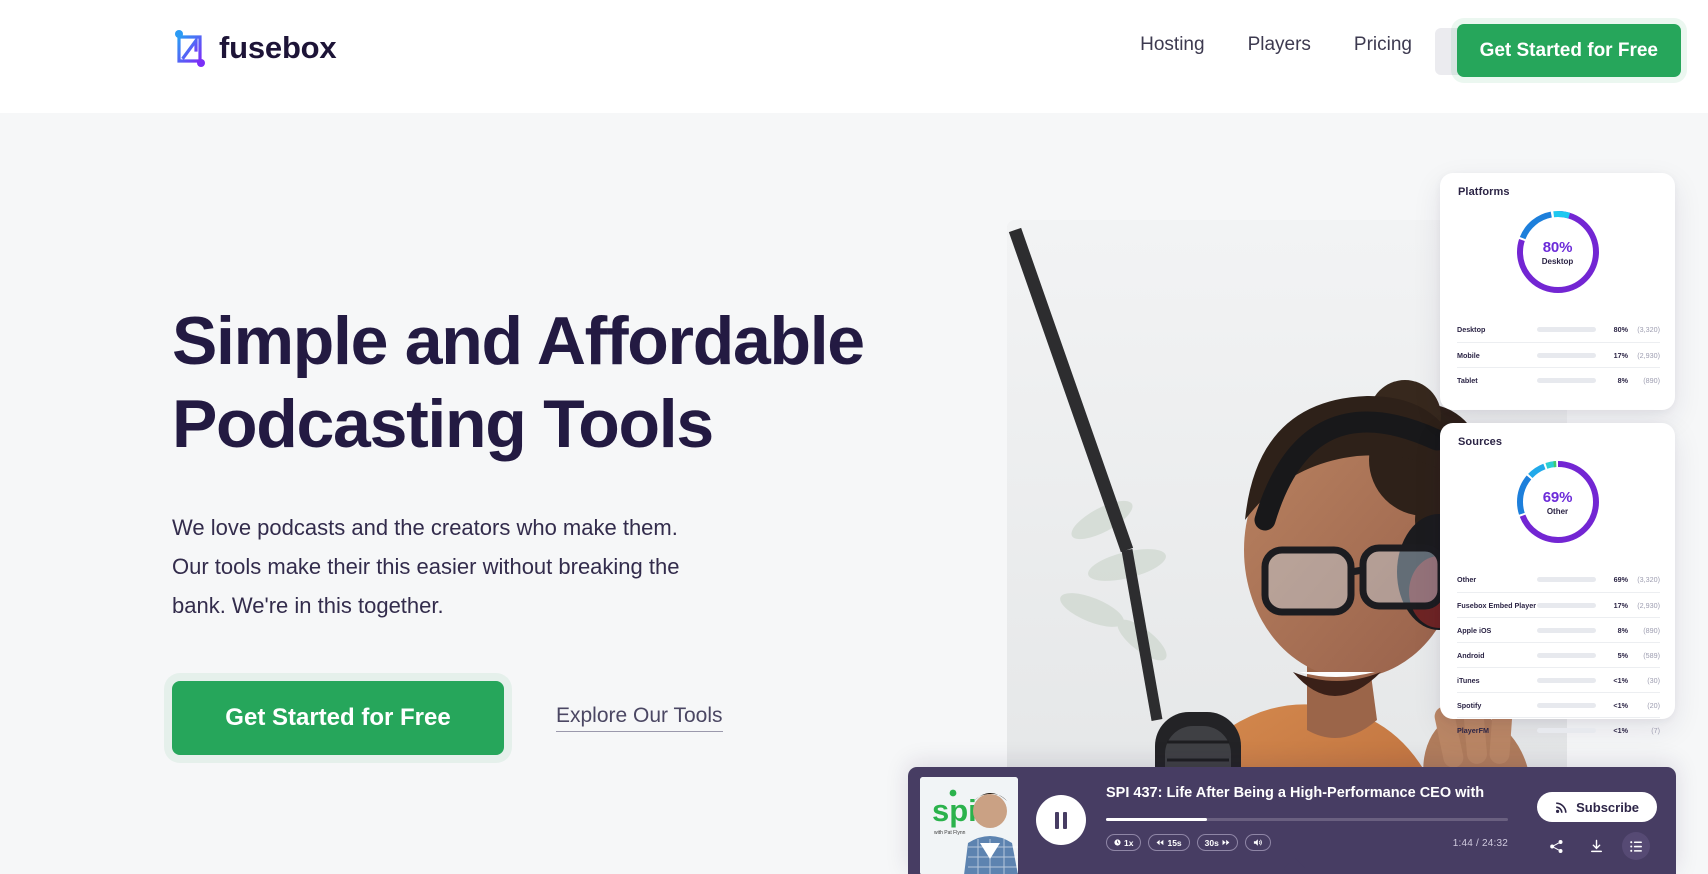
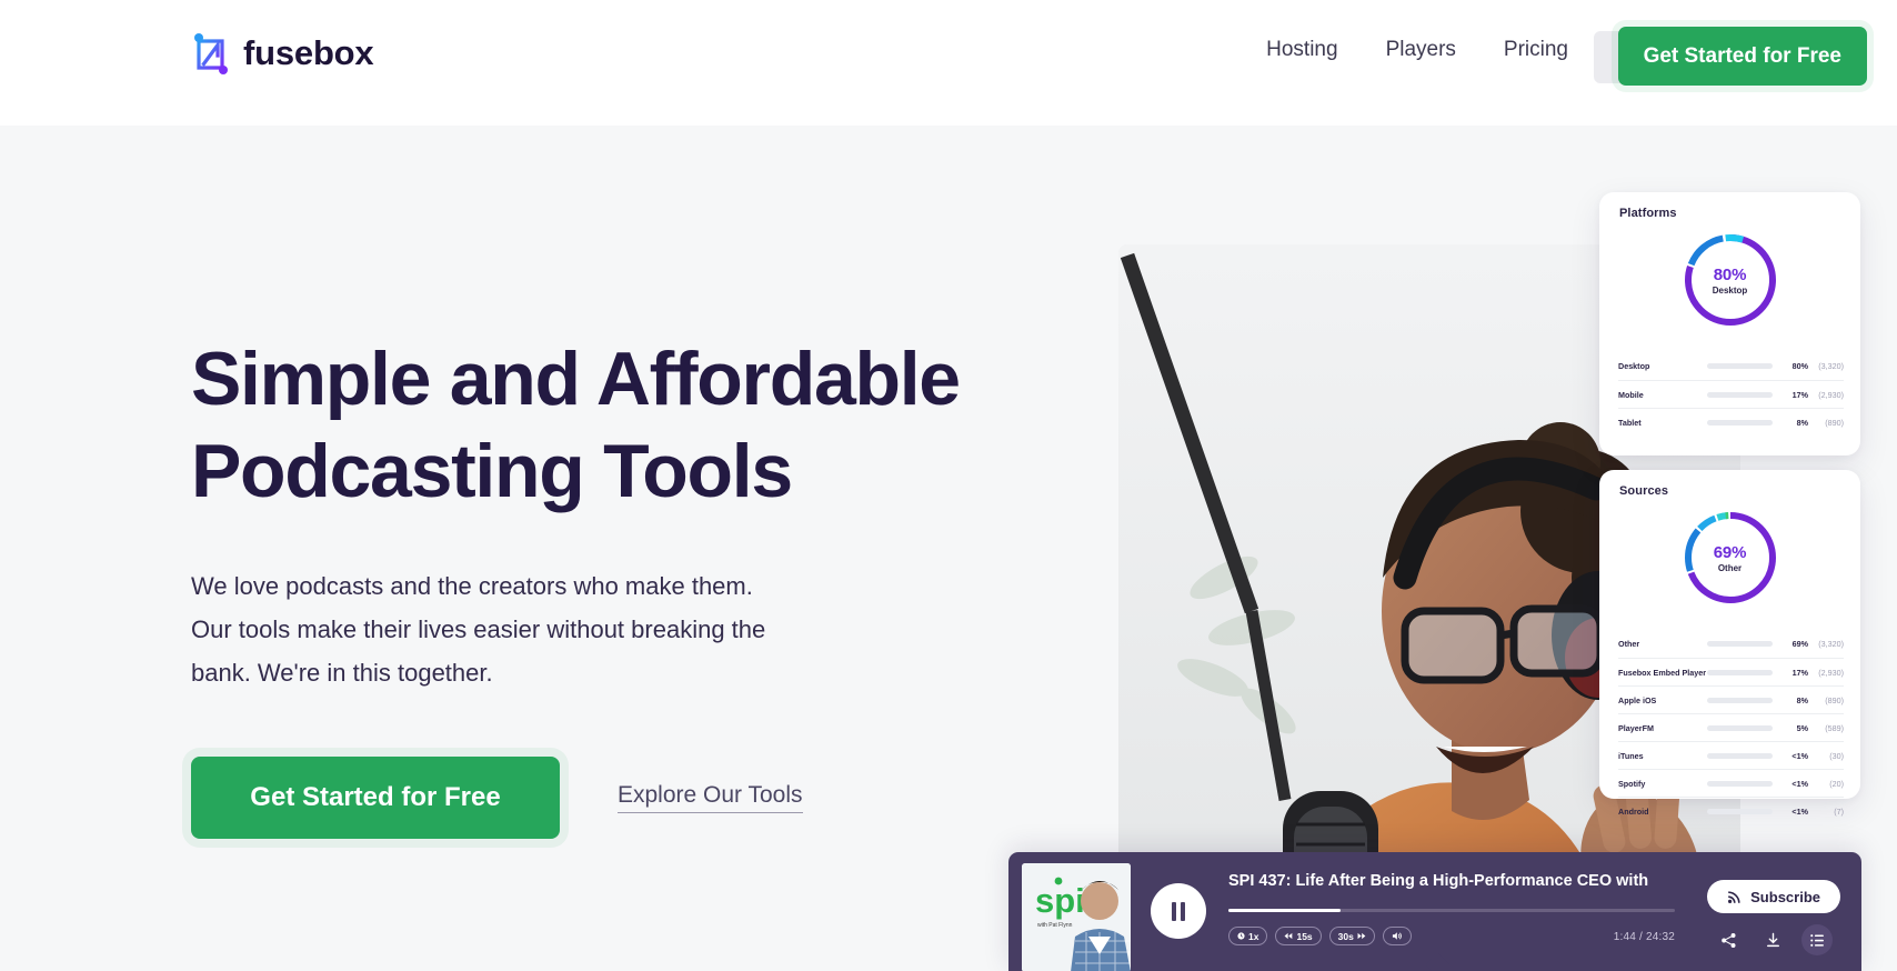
  fusebox
  Hosting
  Players
  Pricing
  Get Started for Free
  Simple and Affordable
  Podcasting Tools
- We love podcasts and the creators who make them. Our tools make their this easier without breaking the bank. We're in this together.
+ We love podcasts and the creators who make them. Our tools make their lives easier without breaking the bank. We're in this together.
  Get Started for Free
  Explore Our Tools
  Platforms
  80%
  Desktop
  Desktop
  80%
  (3,320)
  Mobile
  17%
  (2,930)
  Tablet
  8%
  (890)
  Sources
  69%
  Other
  Other
  69%
  (3,320)
  Fusebox Embed Player
  17%
  (2,930)
  Apple iOS
  8%
  (890)
- Android
+ PlayerFM
  5%
  (589)
  iTunes
  <1%
  (30)
  Spotify
  <1%
  (20)
- PlayerFM
+ Android
  <1%
  (7)
  spi
  SPI 437: Life After Being a High-Performance CEO with
  1x
  15s
  30s
  1:44 / 24:32
  Subscribe
